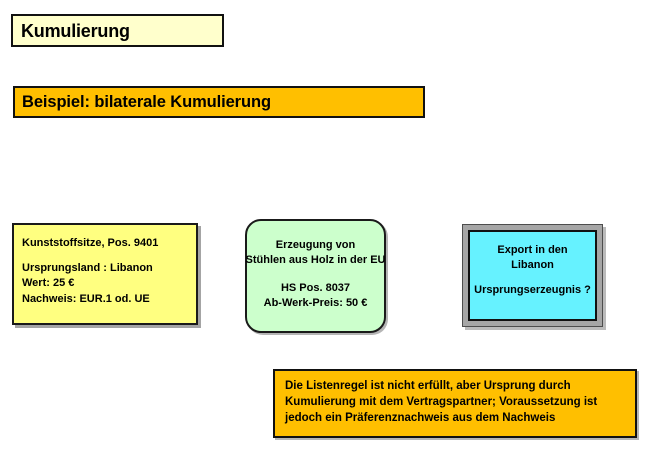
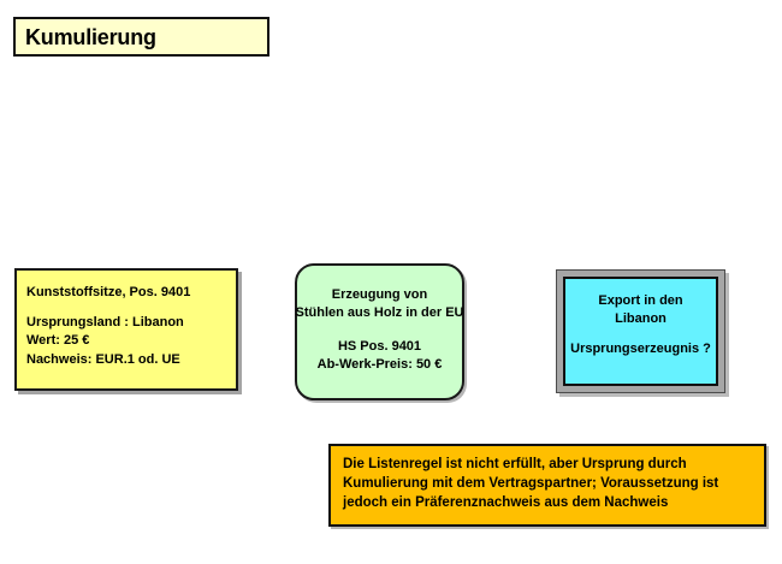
  Kumulierung
- Beispiel: bilaterale Kumulierung
  Kunststoffsitze, Pos. 9401 Ursprungsland : Libanon
  Wert: 25 €
  Nachweis: EUR.1 od. UE
  Erzeugung von
- Stühlen aus Holz in der EU HS Pos. 8037
+ Stühlen aus Holz in der EU HS Pos. 9401
  Ab-Werk-Preis: 50 €
  Export in den
  Libanon Ursprungserzeugnis ?
  Die Listenregel ist nicht erfüllt, aber Ursprung durch
  Kumulierung mit dem Vertragspartner; Voraussetzung ist
  jedoch ein Präferenznachweis aus dem Nachweis
